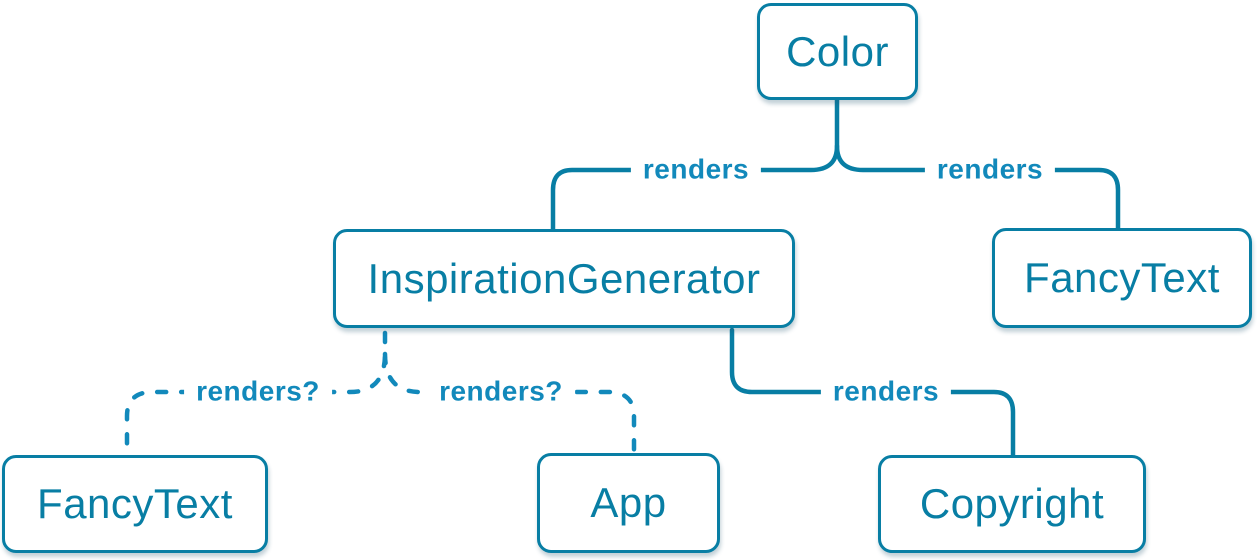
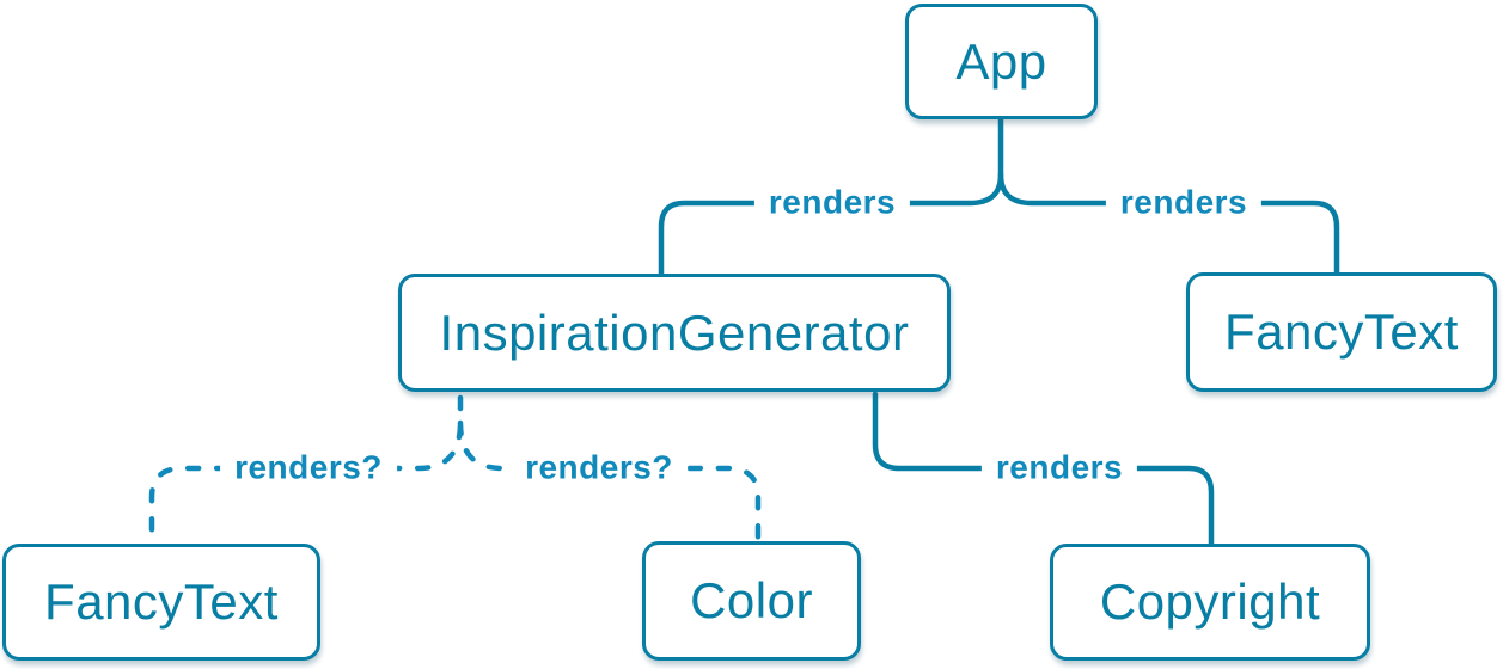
- Color
+ App
  InspirationGenerator
  FancyText
  FancyText
- App
+ Color
  Copyright
  renders
  renders
  renders?
  renders?
  renders
